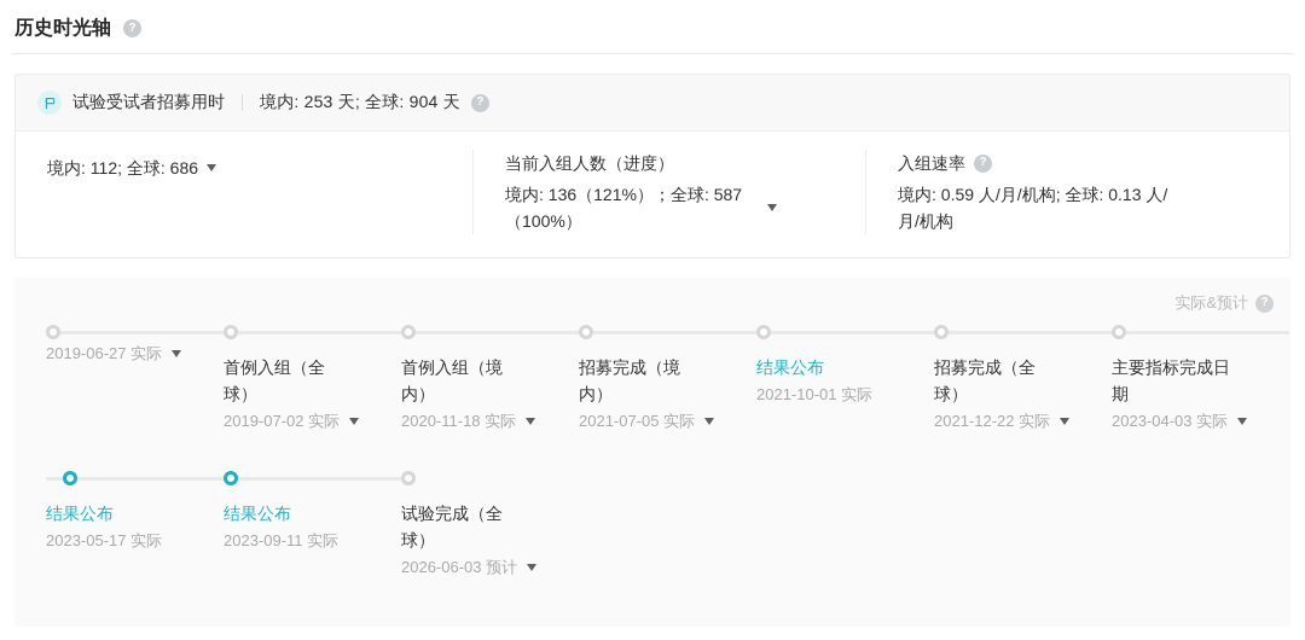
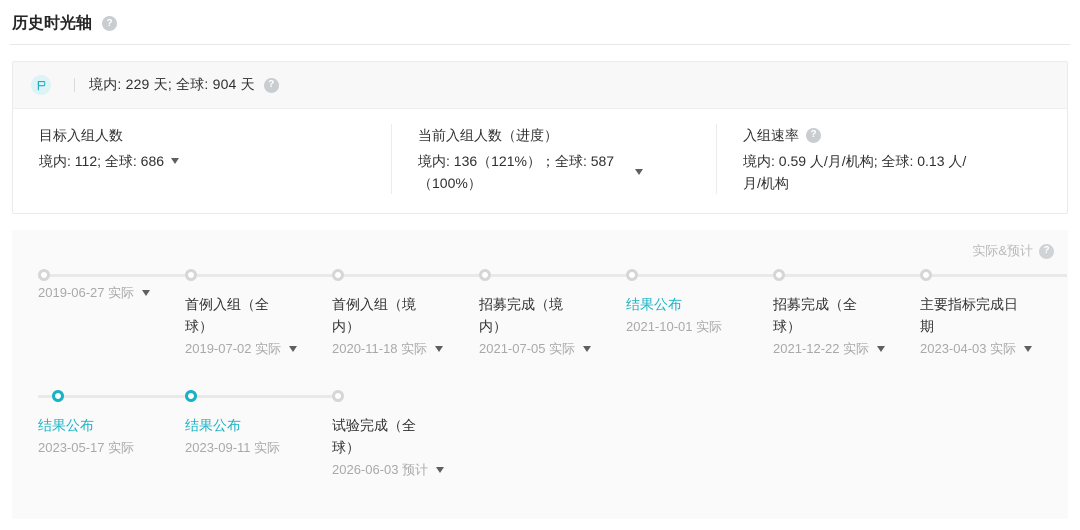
  历史时光轴
- 试验受试者招募用时
- 境内: 253 天; 全球: 904 天
+ 境内: 229 天; 全球: 904 天
+ 目标入组人数
  境内: 112; 全球: 686
  当前入组人数（进度）
  境内: 136（121%）；全球: 587
  （100%）
  入组速率
  境内: 0.59 人/月/机构; 全球: 0.13 人/
  月/机构
  实际&预计
  2019-06-27 实际
  首例入组（全
  球）
  2019-07-02 实际
  首例入组（境
  内）
  2020-11-18 实际
  招募完成（境
  内）
  2021-07-05 实际
  结果公布
  2021-10-01 实际
  招募完成（全
  球）
  2021-12-22 实际
  主要指标完成日
  期
  2023-04-03 实际
  结果公布
  2023-05-17 实际
  结果公布
  2023-09-11 实际
  试验完成（全
  球）
  2026-06-03 预计
